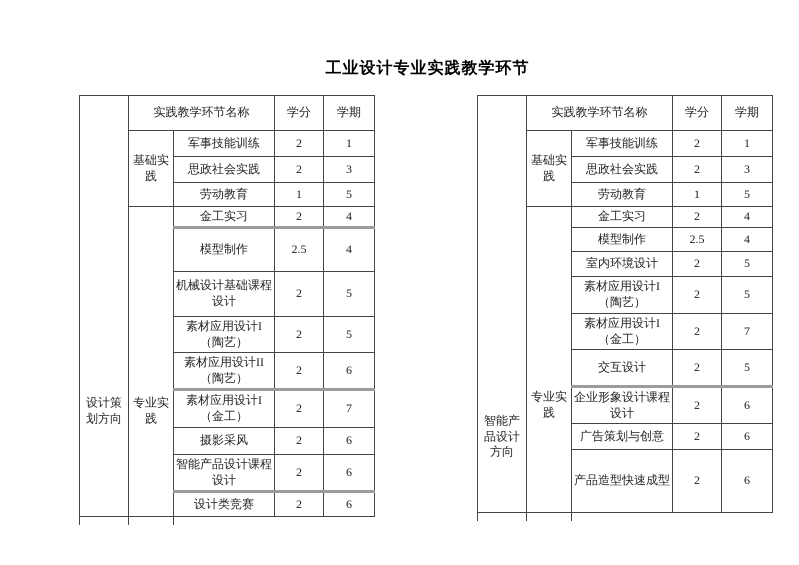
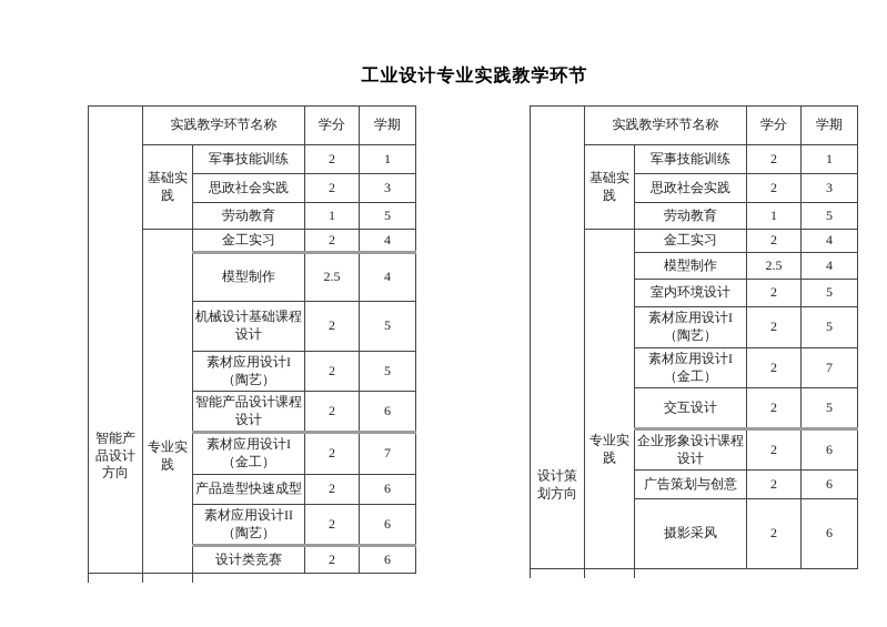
  工业设计专业实践教学环节
- 设计策 划方向	实践教学环节名称	学分	学期
+ 智能产 品设计 方向	实践教学环节名称	学分	学期
  基础实 践	军事技能训练	2	1
  思政社会实践	2	3
  劳动教育	1	5
  专业实 践	金工实习	2	4
  模型制作	2.5	4
  机械设计基础课程 设计	2	5
  素材应用设计I （陶艺）	2	5
- 素材应用设计II （陶艺）	2	6
+ 智能产品设计课程 设计	2	6
  素材应用设计I （金工）	2	7
- 摄影采风	2	6
+ 产品造型快速成型	2	6
- 智能产品设计课程 设计	2	6
+ 素材应用设计II （陶艺）	2	6
  设计类竞赛	2	6
- 智能产 品设计 方向	实践教学环节名称	学分	学期
+ 设计策 划方向	实践教学环节名称	学分	学期
  基础实 践	军事技能训练	2	1
  思政社会实践	2	3
  劳动教育	1	5
  专业实 践	金工实习	2	4
  模型制作	2.5	4
  室内环境设计	2	5
  素材应用设计I （陶艺）	2	5
  素材应用设计I （金工）	2	7
  交互设计	2	5
  企业形象设计课程 设计	2	6
  广告策划与创意	2	6
- 产品造型快速成型	2	6
+ 摄影采风	2	6
